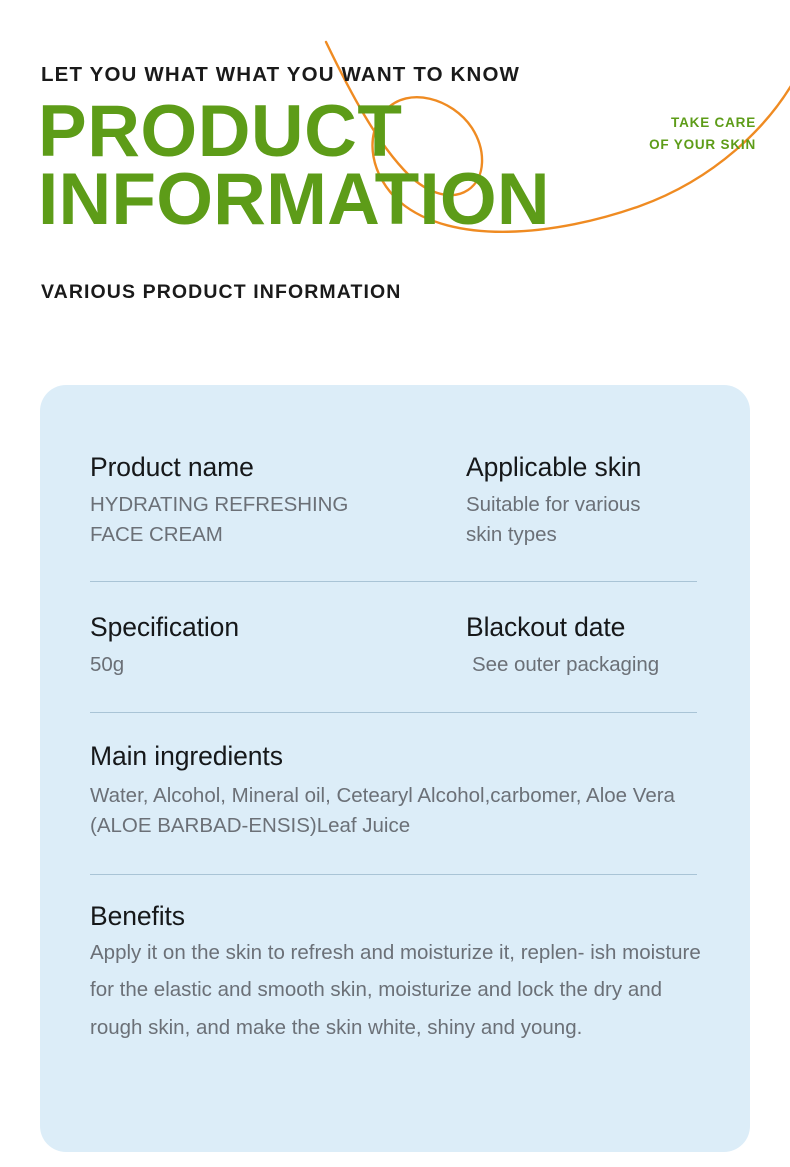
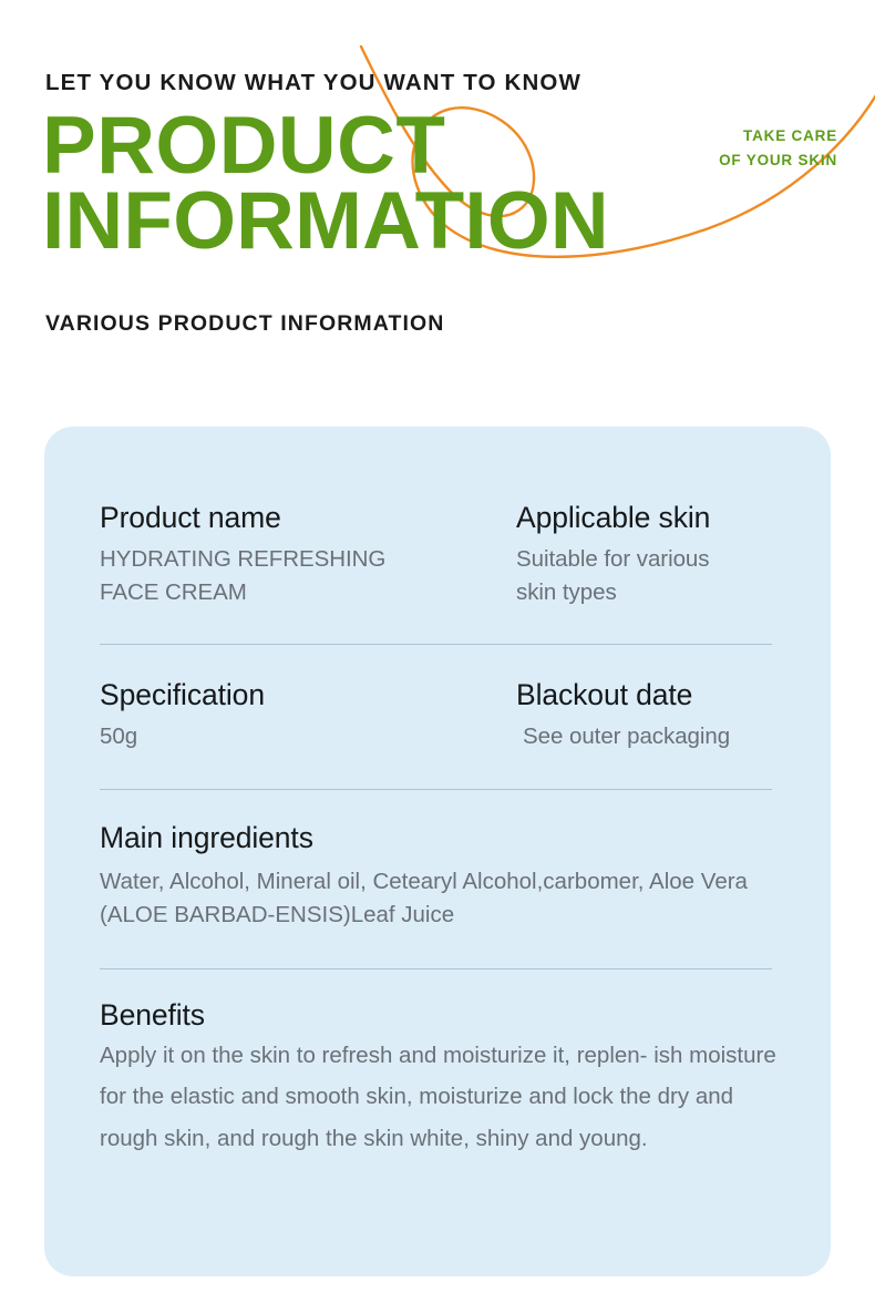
- LET YOU WHAT WHAT YOU WANT TO KNOW
+ LET YOU KNOW WHAT YOU WANT TO KNOW
  PRODUCT
  INFORMATION
  VARIOUS PRODUCT INFORMATION
  TAKE CARE
  OF YOUR SKIN
  Product name
  HYDRATING REFRESHING
  FACE CREAM
  Applicable skin
  Suitable for various
  skin types
  Specification
  50g
  Blackout date
  See outer packaging
  Main ingredients
  Water, Alcohol, Mineral oil, Cetearyl Alcohol,carbomer, Aloe Vera (ALOE BARBAD-ENSIS)Leaf Juice
  Benefits
- Apply it on the skin to refresh and moisturize it, replen- ish moisture for the elastic and smooth skin, moisturize and lock the dry and rough skin, and make the skin white, shiny and young.
+ Apply it on the skin to refresh and moisturize it, replen- ish moisture for the elastic and smooth skin, moisturize and lock the dry and rough skin, and rough the skin white, shiny and young.
